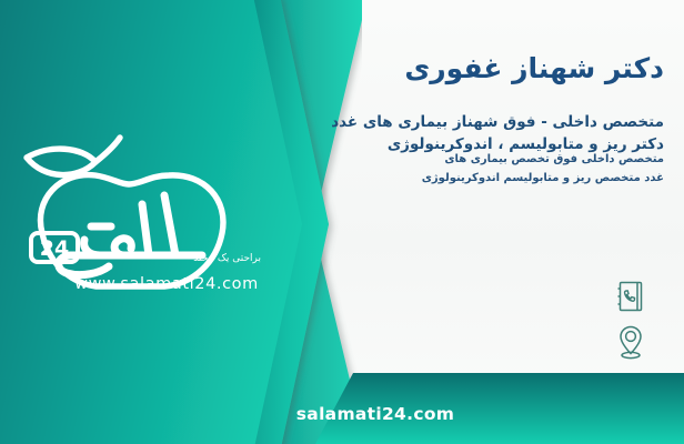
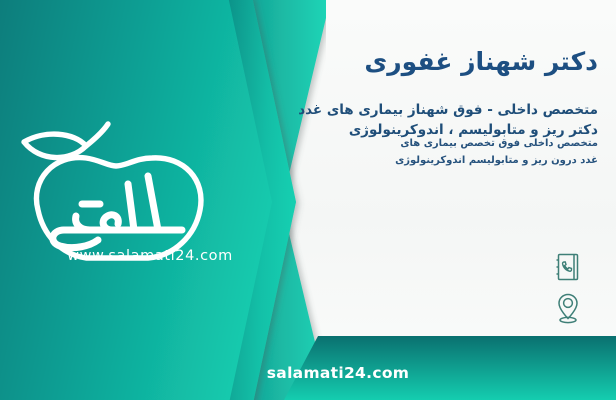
- 24
- براحتی یک لبخند
  www.salamati24.com
  دکتر شهناز غفوری
  متخصص داخلی - فوق شهناز بیماری های غدد
  دکتر ریز و متابولیسم ، اندوکرینولوژی
  متخصص داخلی فوق تخصص بیماری های
- غدد متخصص ریز و متابولیسم اندوکرینولوژی
+ غدد درون ریز و متابولیسم اندوکرینولوژی
  salamati24.com
